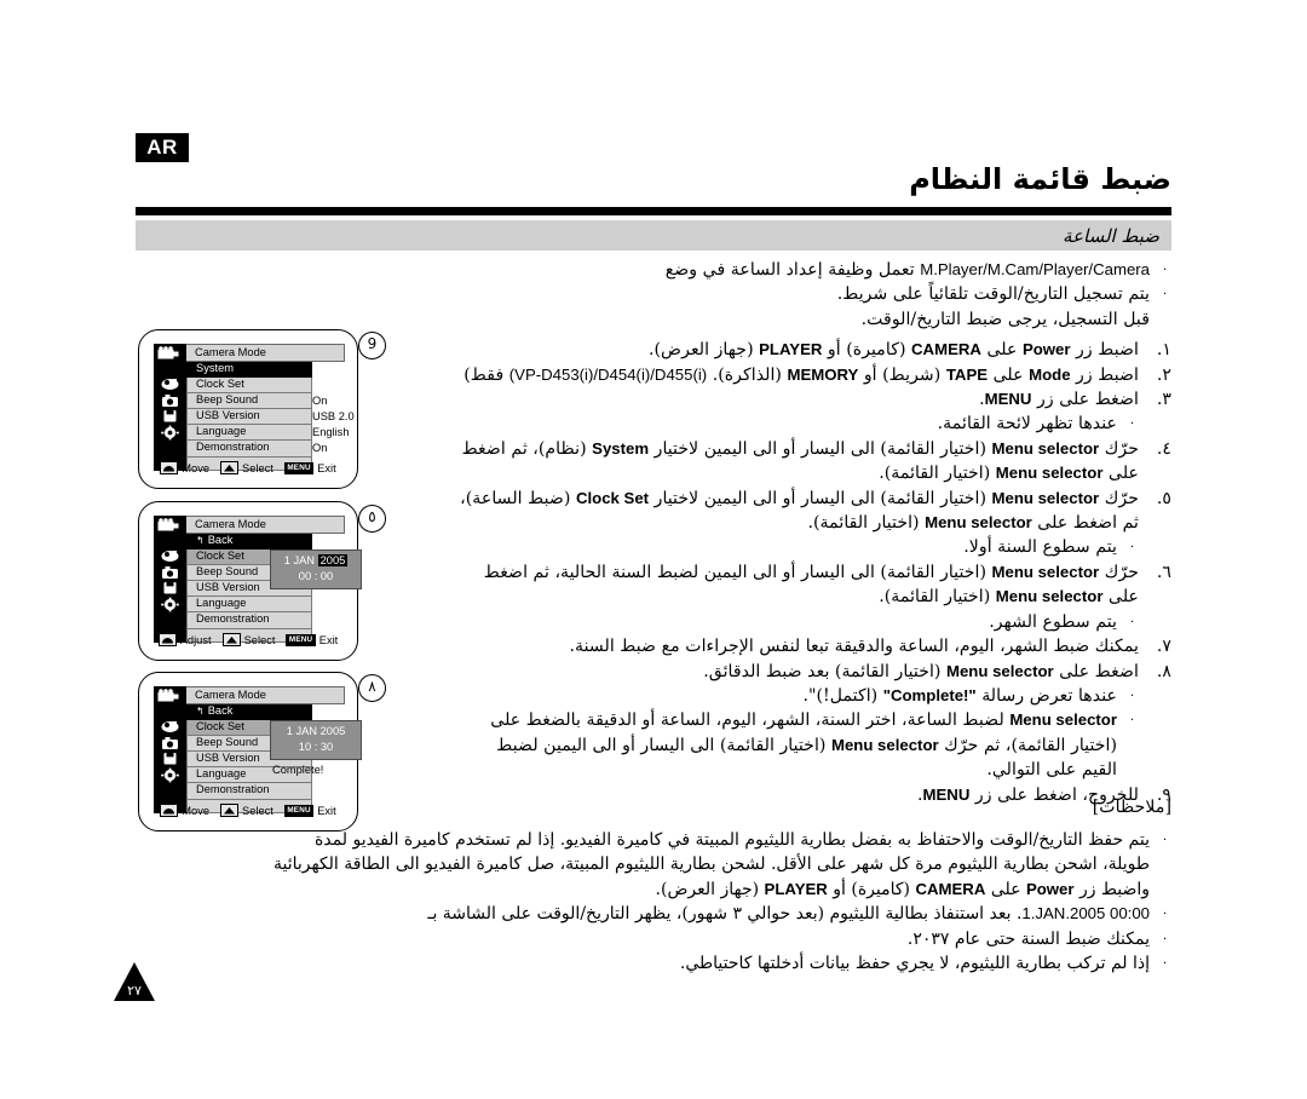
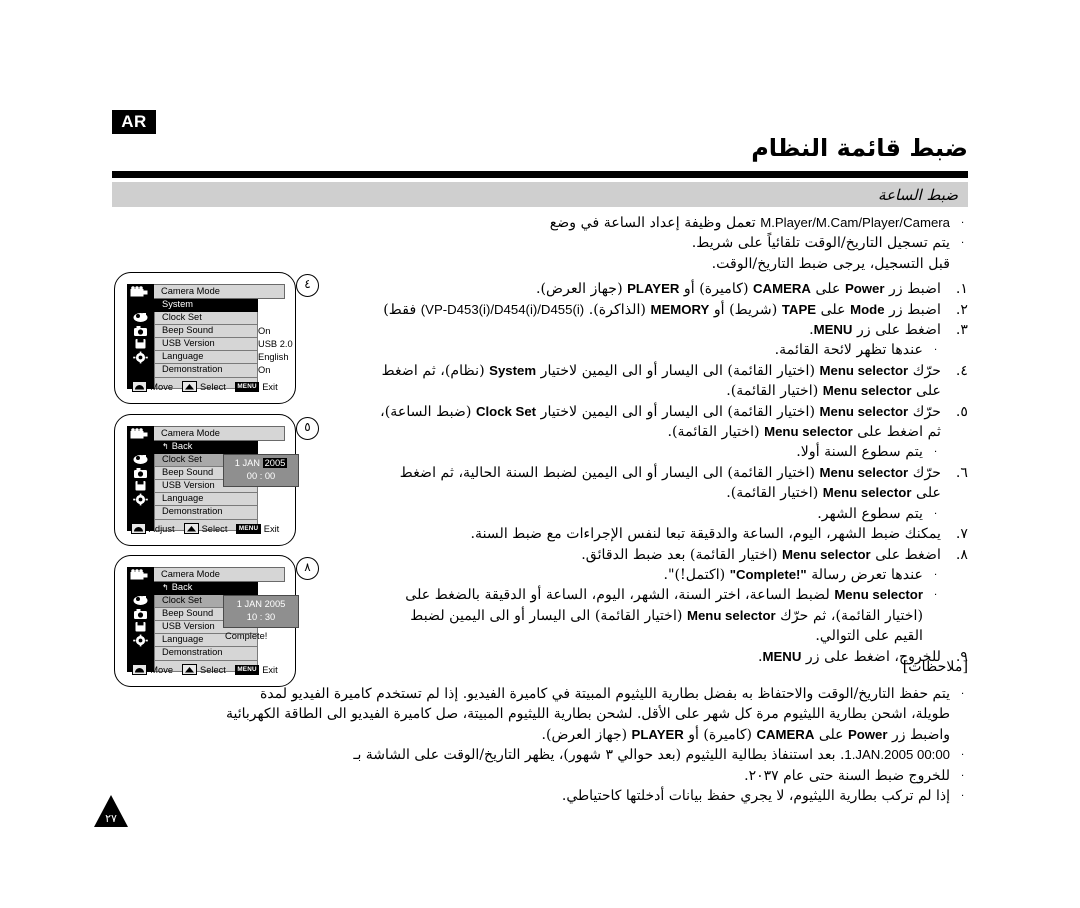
  AR
  ضبط قائمة النظام
  ضبط الساعة
  ٠
  M.Player/M.Cam/Player/Camera تعمل وظيفة إعداد الساعة في وضع
  ٠
  يتم تسجيل التاريخ/الوقت تلقائياً على شريط.
  قبل التسجيل، يرجى ضبط التاريخ/الوقت.
  ١.
  اضبط زر Power على CAMERA (كاميرة) أو PLAYER (جهاز العرض).
  ٢.
  اضبط زر Mode على TAPE (شريط) أو MEMORY (الذاكرة). (VP-D453(i)/D454(i)/D455(i) فقط)
  ٣.
  اضغط على زر MENU.
  ٠
  عندها تظهر لائحة القائمة.
  ٤.
  حرّك Menu selector (اختيار القائمة) الى اليسار أو الى اليمين لاختيار System (نظام)، ثم اضغط
  على Menu selector (اختيار القائمة).
  ٥.
  حرّك Menu selector (اختيار القائمة) الى اليسار أو الى اليمين لاختيار Clock Set (ضبط الساعة)،
  ثم اضغط على Menu selector (اختيار القائمة).
  ٠
  يتم سطوع السنة أولا.
  ٦.
  حرّك Menu selector (اختيار القائمة) الى اليسار أو الى اليمين لضبط السنة الحالية، ثم اضغط
  على Menu selector (اختيار القائمة).
  ٠
  يتم سطوع الشهر.
  ٧.
  يمكنك ضبط الشهر، اليوم، الساعة والدقيقة تبعا لنفس الإجراءات مع ضبط السنة.
  ٨.
  اضغط على Menu selector (اختيار القائمة) بعد ضبط الدقائق.
  ٠
  عندها تعرض رسالة "Complete!" (اكتمل!)".
  ٠
  Menu selector لضبط الساعة، اختر السنة، الشهر، اليوم، الساعة أو الدقيقة بالضغط على
  (اختيار القائمة)، ثم حرّك Menu selector (اختيار القائمة) الى اليسار أو الى اليمين لضبط
  القيم على التوالي.
  ٩.
  للخروج، اضغط على زر MENU.
  Camera Mode
  System
  Clock Set
  Beep Sound
  USB Version
  Language
  Demonstration
  On
  USB 2.0
  English
  On
  Move
  Select
  Exit
- 9
+ ٤
  Camera Mode
  ↰ Back
  Clock Set
  Beep Sound
  USB Version
  Language
  Demonstration
  1 JAN 2005
  00 : 00
  Adjust
  Select
  Exit
  ٥
  Camera Mode
  ↰ Back
  Clock Set
  Beep Sound
  USB Version
  Language
  Demonstration
  1 JAN 2005
  10 : 30
  Complete!
  Move
  Select
  Exit
  ٨
  [ملاحظات]
  ٠
  يتم حفظ التاريخ/الوقت والاحتفاظ به بفضل بطارية الليثيوم المبيتة في كاميرة الفيديو. إذا لم تستخدم كاميرة الفيديو لمدة
  طويلة، اشحن بطارية الليثيوم مرة كل شهر على الأقل. لشحن بطارية الليثيوم المبيتة، صل كاميرة الفيديو الى الطاقة الكهربائية
  واضبط زر Power على CAMERA (كاميرة) أو PLAYER (جهاز العرض).
  ٠
  1.JAN.2005 00:00. بعد استنفاذ بطالية الليثيوم (بعد حوالي ٣ شهور)، يظهر التاريخ/الوقت على الشاشة بـ
  ٠
- يمكنك ضبط السنة حتى عام ٢٠٣٧.
+ للخروج ضبط السنة حتى عام ٢٠٣٧.
  ٠
  إذا لم تركب بطارية الليثيوم، لا يجري حفظ بيانات أدخلتها كاحتياطي.
  ٢٧
